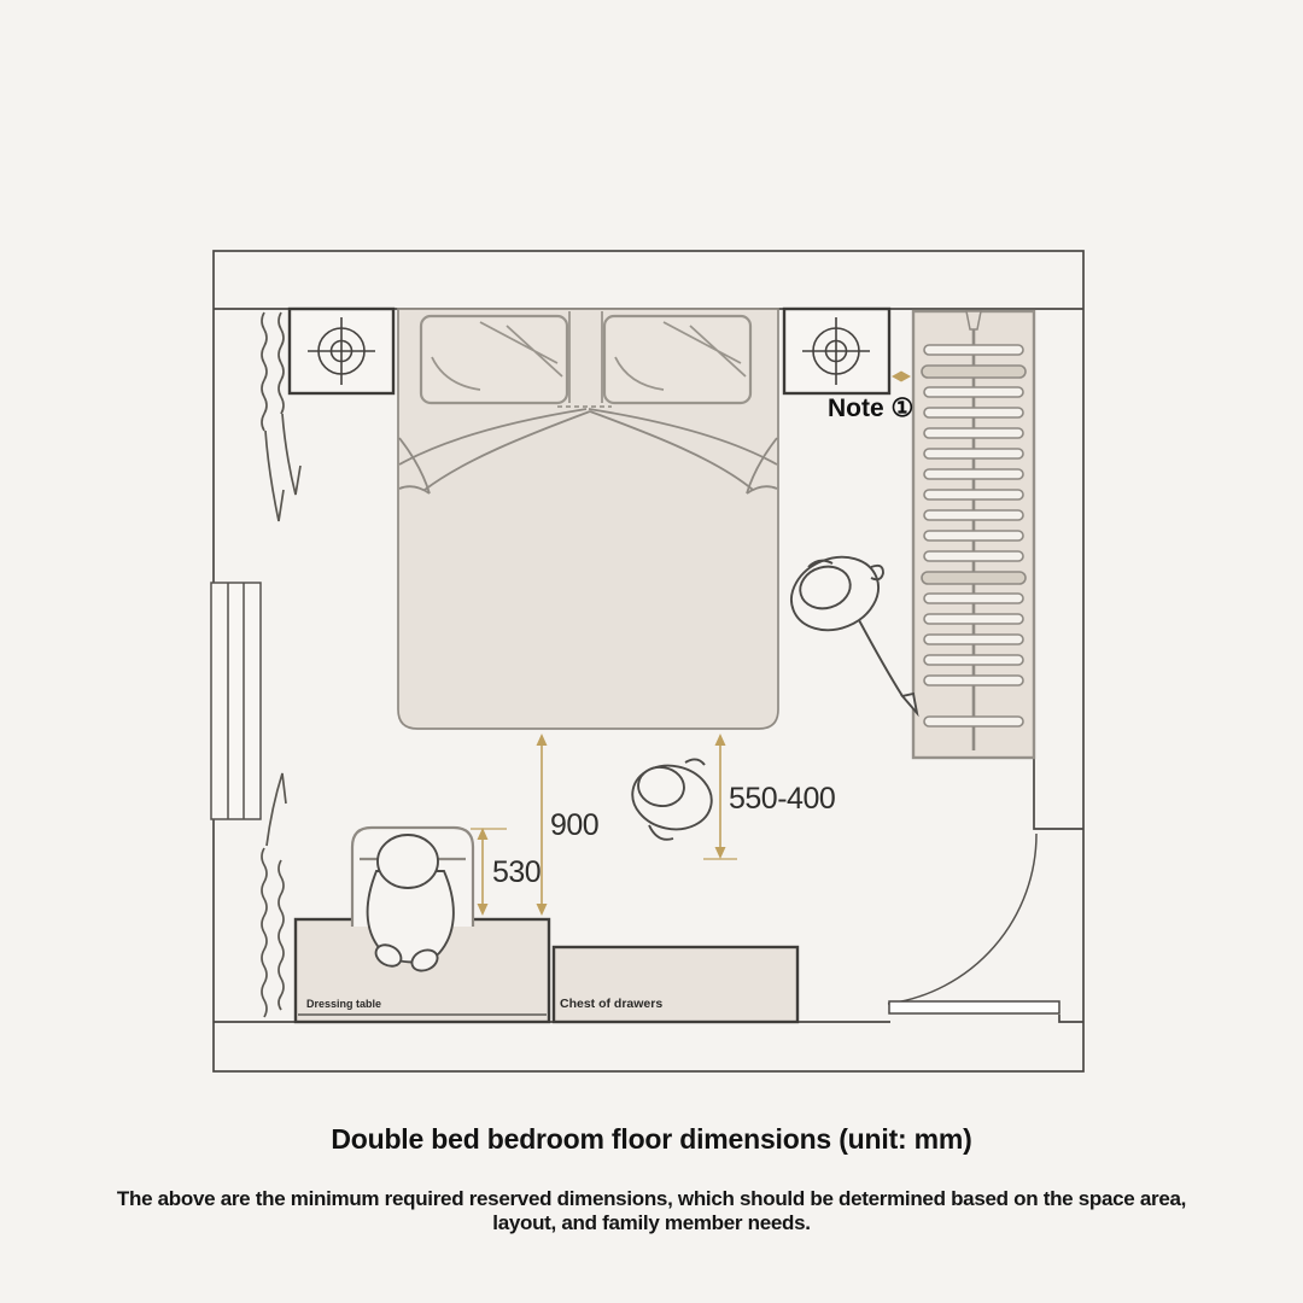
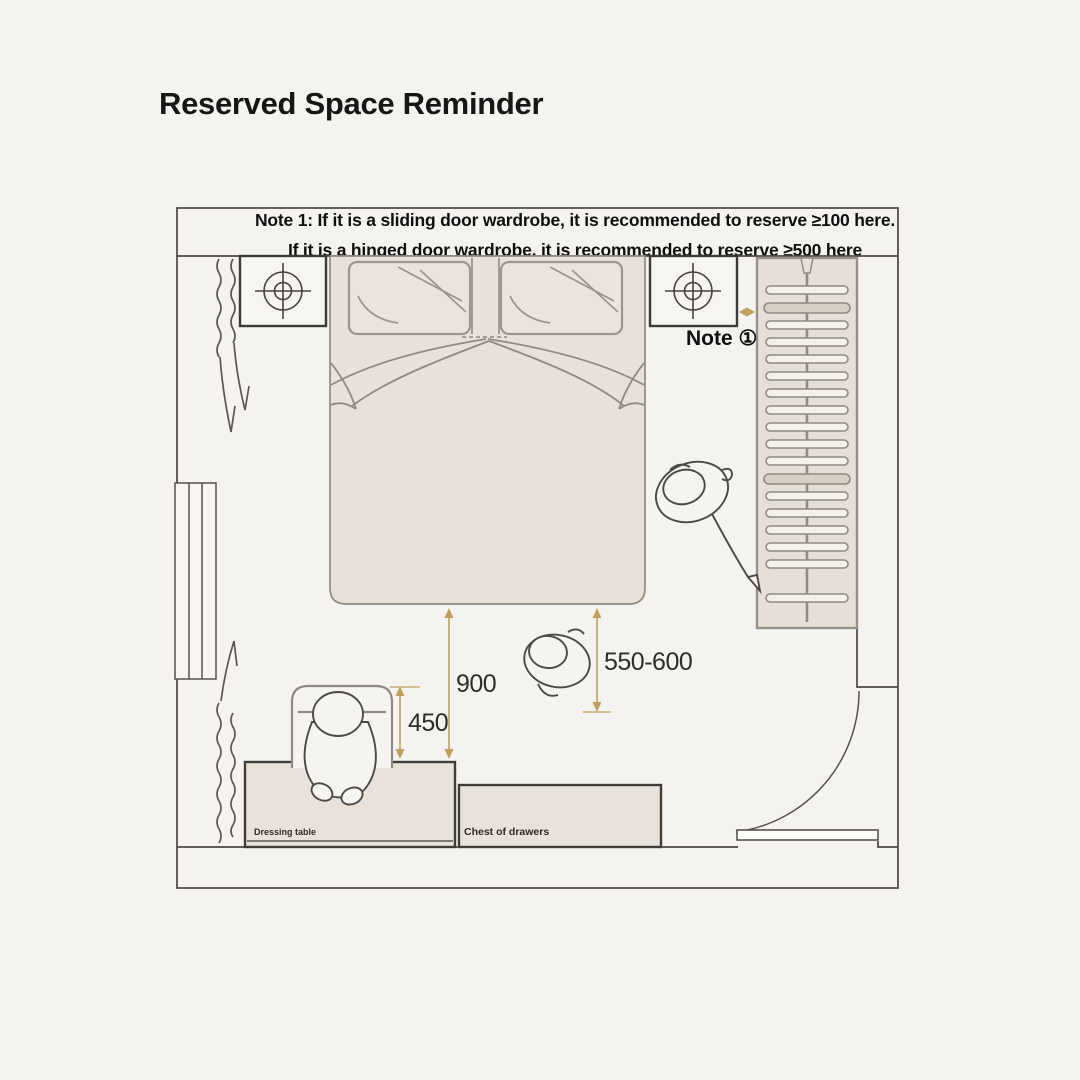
+ Reserved Space Reminder
+ Note 1: If it is a sliding door wardrobe, it is recommended to reserve ≥100 here.
+ If it is a hinged door wardrobe, it is recommended to reserve ≥500 here
  Note ①
  900
- 530
+ 450
- 550-400
+ 550-600
  Dressing table
  Chest of drawers
- Double bed bedroom floor dimensions (unit: mm)
- The above are the minimum required reserved dimensions, which should be determined based on the space area,
- layout, and family member needs.
